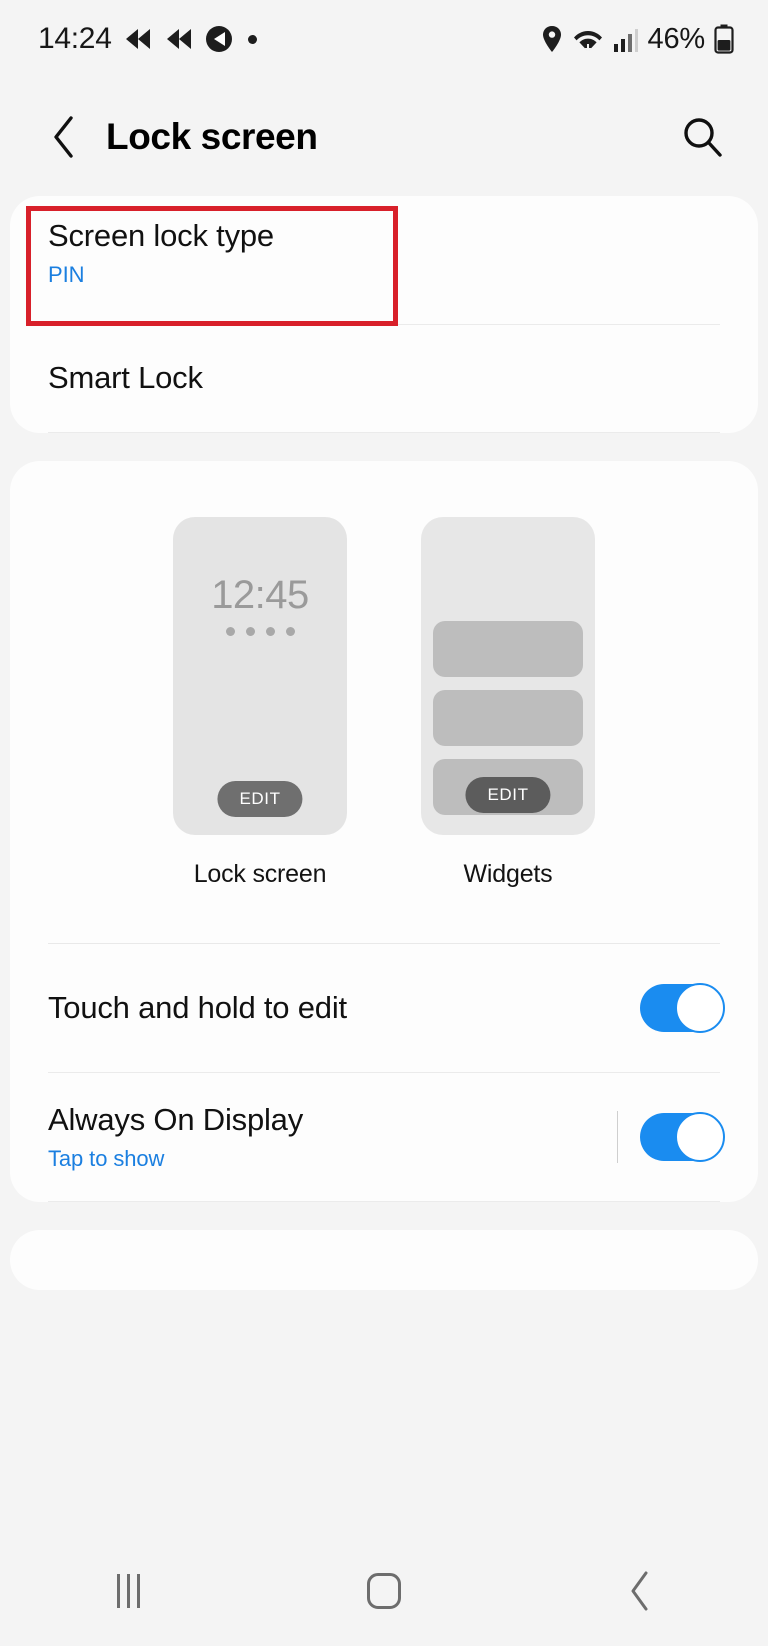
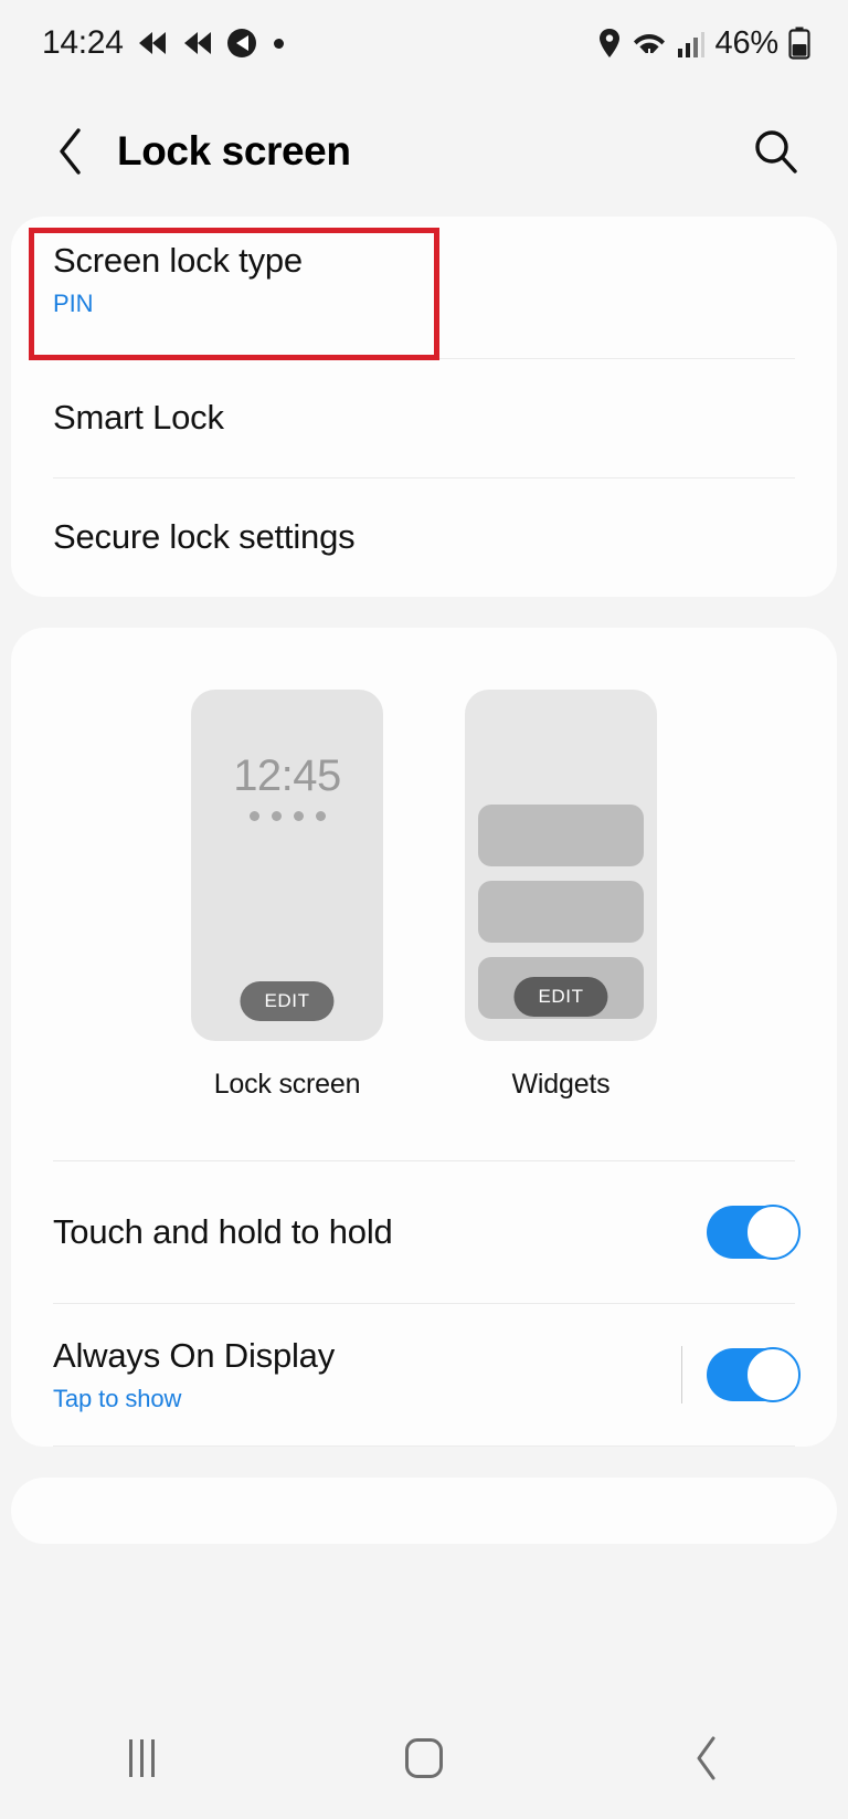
  14:24
  46%
  Lock screen
  Screen lock type
  PIN
  Smart Lock
+ Secure lock settings
  12:45
  EDIT
  Lock screen
  EDIT
  Widgets
- Touch and hold to edit
+ Touch and hold to hold
  Always On Display
  Tap to show
